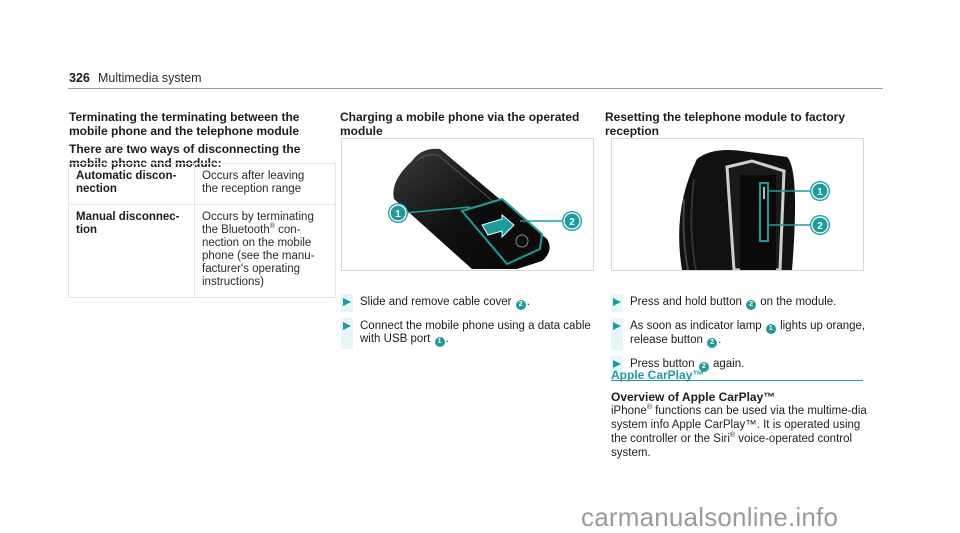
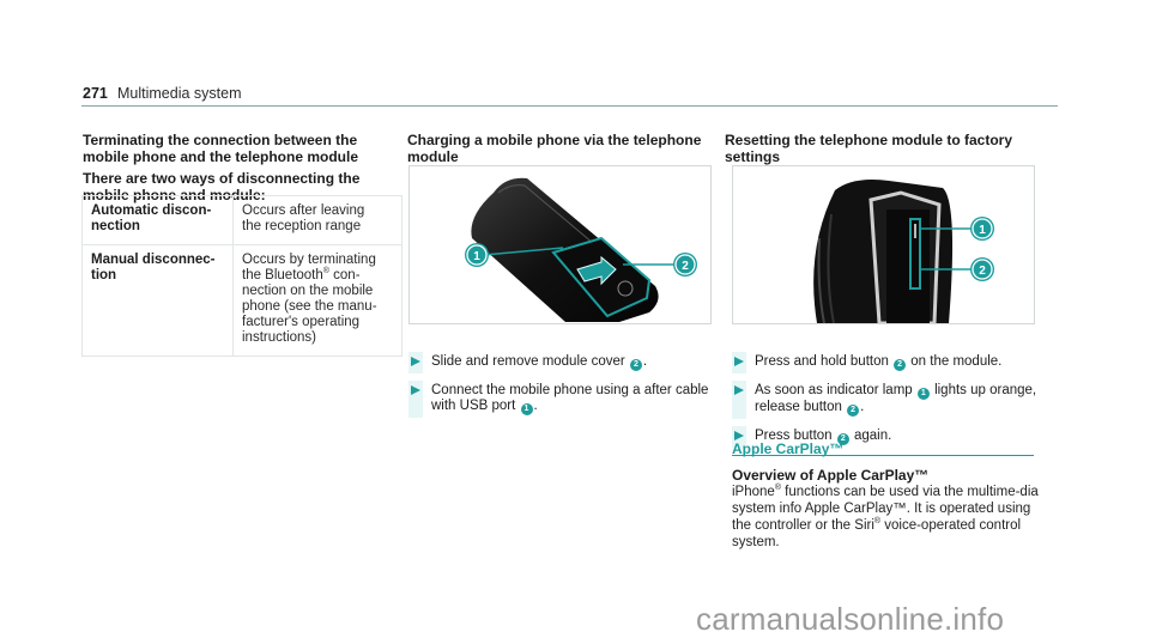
- 326
+ 271
  Multimedia system
- Terminating the terminating between the mobile phone and the telephone module
+ Terminating the connection between the mobile phone and the telephone module
  There are two ways of disconnecting the mobile phone and module:
  Automatic discon-nection	Occurs after leavingthe reception range
  Manual disconnec-tion	Occurs by terminating the Bluetooth con- nection on the mobile phone (see the manu- facturer's operating instructions)
- Charging a mobile phone via the operated module
+ Charging a mobile phone via the telephone module
  1
  2
- Slide and remove cable cover .
+ Slide and remove module cover .
- Connect the mobile phone using a data cable with USB port .
+ Connect the mobile phone using a after cable with USB port .
- Resetting the telephone module to factory reception
+ Resetting the telephone module to factory settings
  1
  2
  Press and hold button on the module.
  As soon as indicator lamp lights up orange, release button .
  Press button again.
  Apple CarPlay™
  Overview of Apple CarPlay™
  iPhone functions can be used via the multime-dia system info Apple CarPlay™. It is operated using the controller or the Siri voice-operated control system.
  carmanualsonline.info
